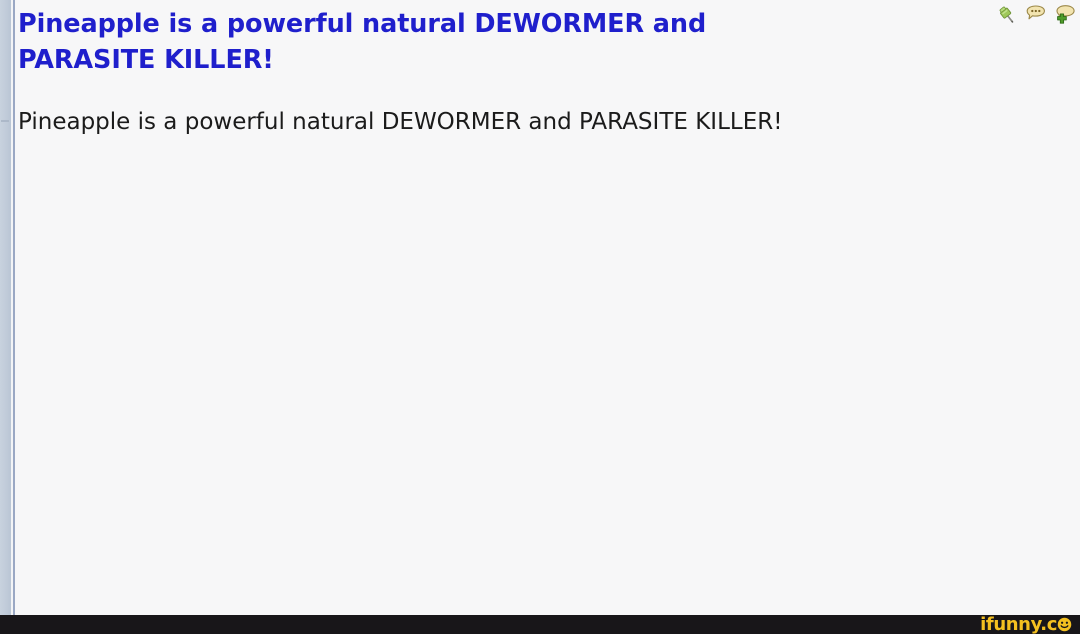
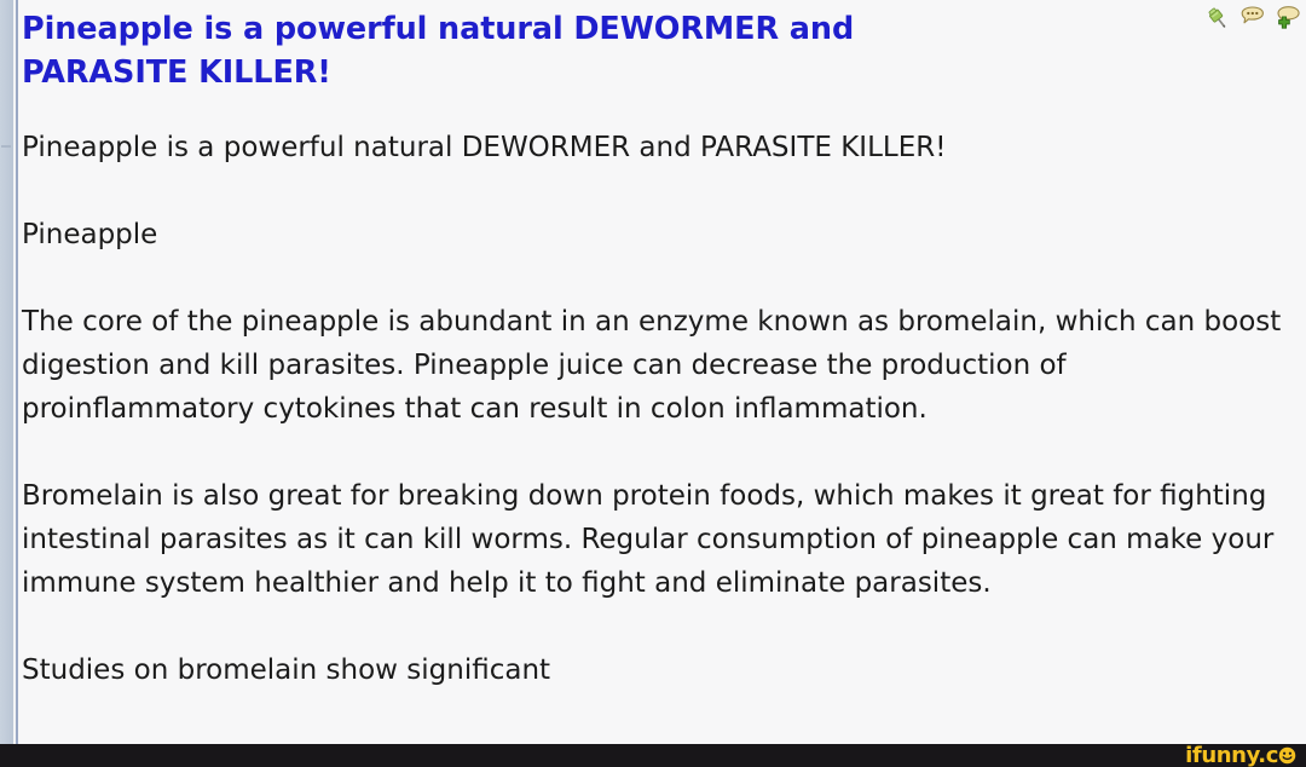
  Pineapple is a powerful natural DEWORMER and PARASITE KILLER!
  Pineapple is a powerful natural DEWORMER and PARASITE KILLER!
+ Pineapple
+ The core of the pineapple is abundant in an enzyme known as bromelain, which can boost digestion and kill parasites. Pineapple juice can decrease the production of proinflammatory cytokines that can result in colon inflammation.
+ Bromelain is also great for breaking down protein foods, which makes it great for fighting intestinal parasites as it can kill worms. Regular consumption of pineapple can make your immune system healthier and help it to fight and eliminate parasites.
+ Studies on bromelain show significant
  ifunny.c
